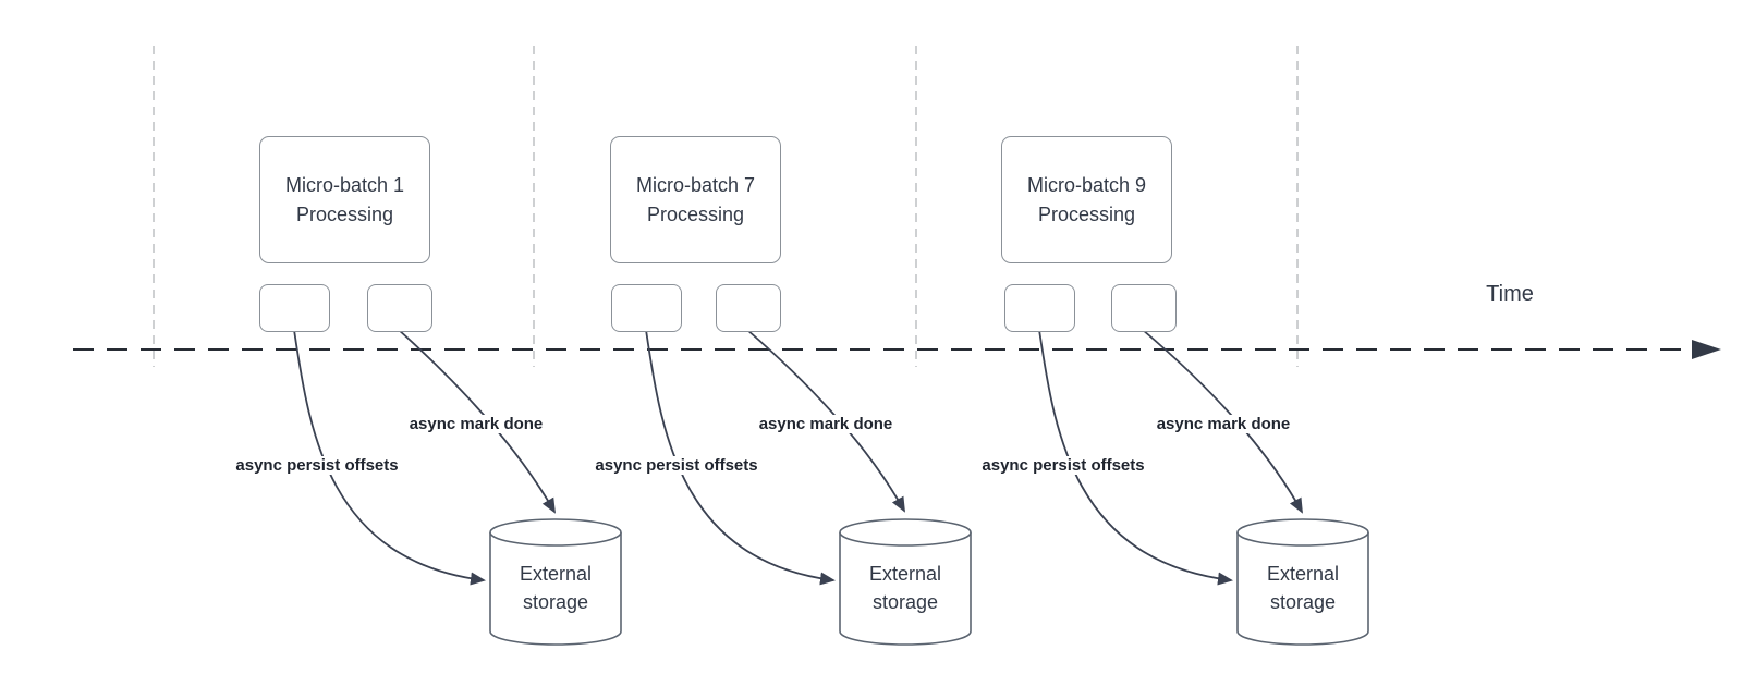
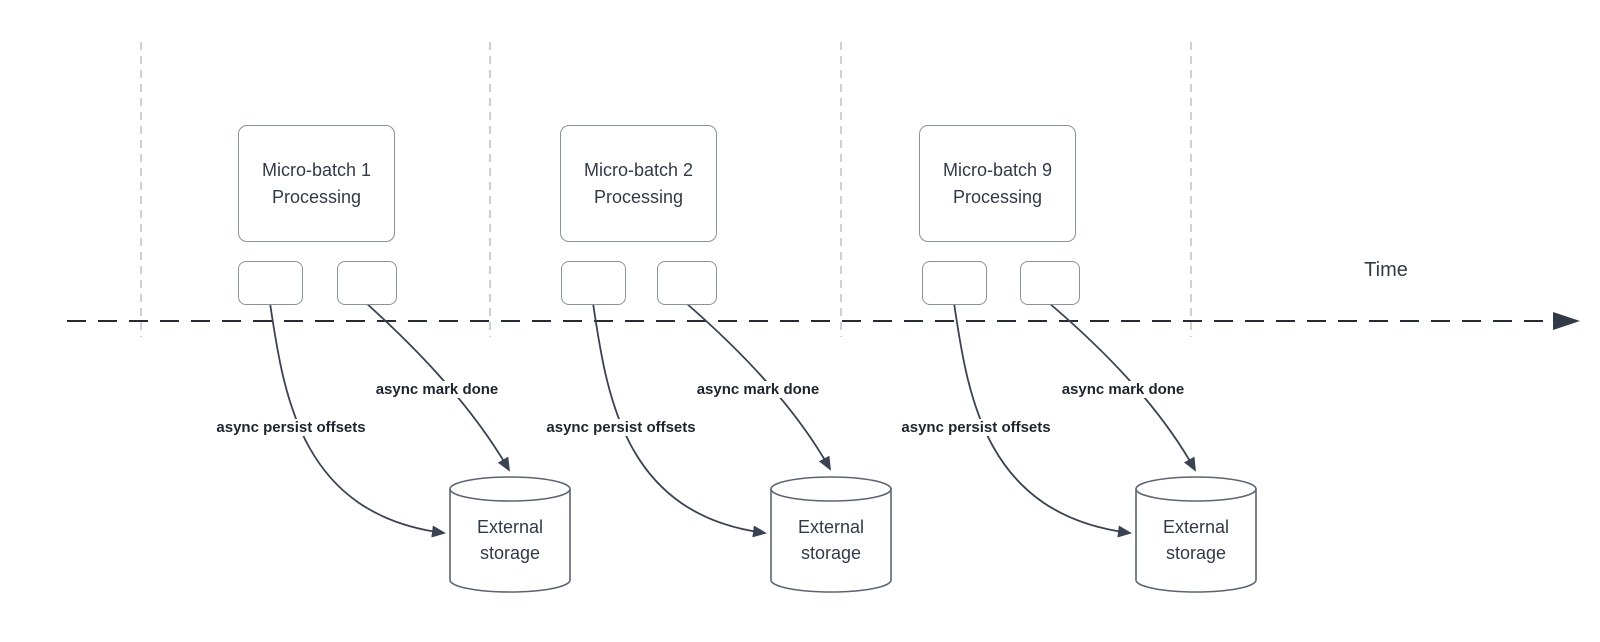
  Micro-batch 1
  Processing
- Micro-batch 7
+ Micro-batch 2
  Processing
  Micro-batch 9
  Processing
  async persist offsets
  async mark done
  async persist offsets
  async mark done
  async persist offsets
  async mark done
  External
  storage
  External
  storage
  External
  storage
  Time
